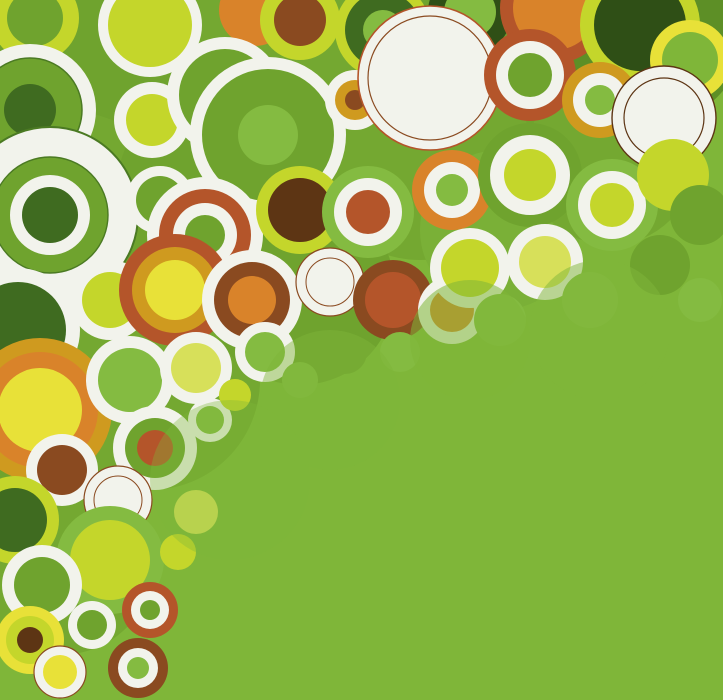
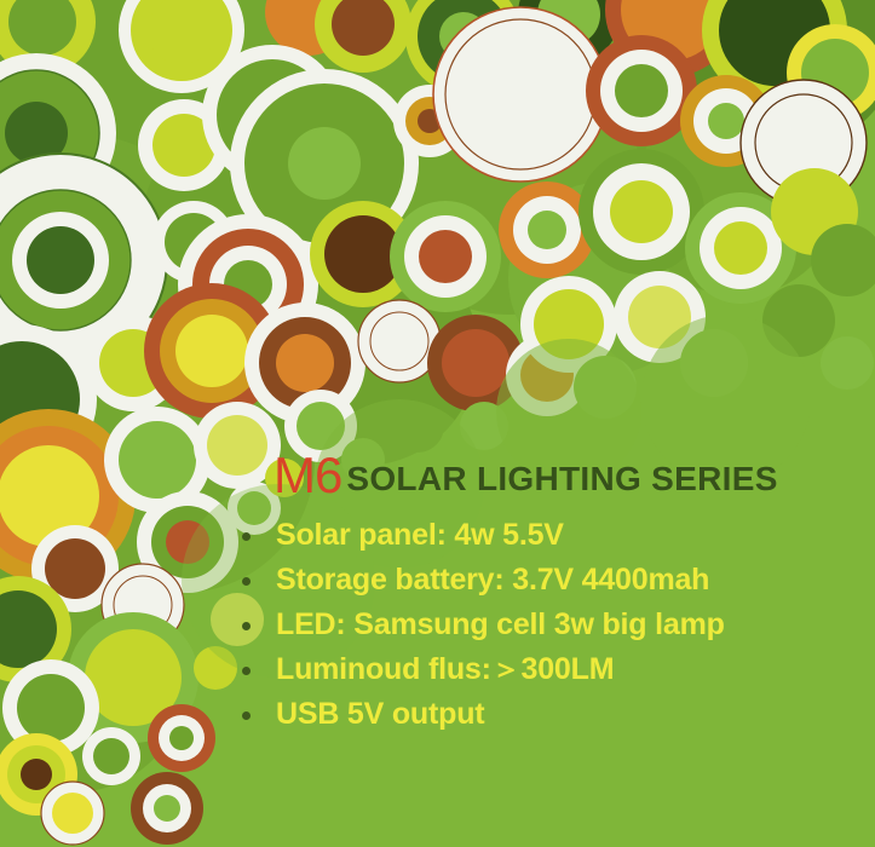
+ M6 SOLAR LIGHTING SERIES
+ Solar panel: 4w 5.5V
+ Storage battery: 3.7V 4400mah
+ LED: Samsung cell 3w big lamp
+ Luminoud flus:＞300LM
+ USB 5V output
